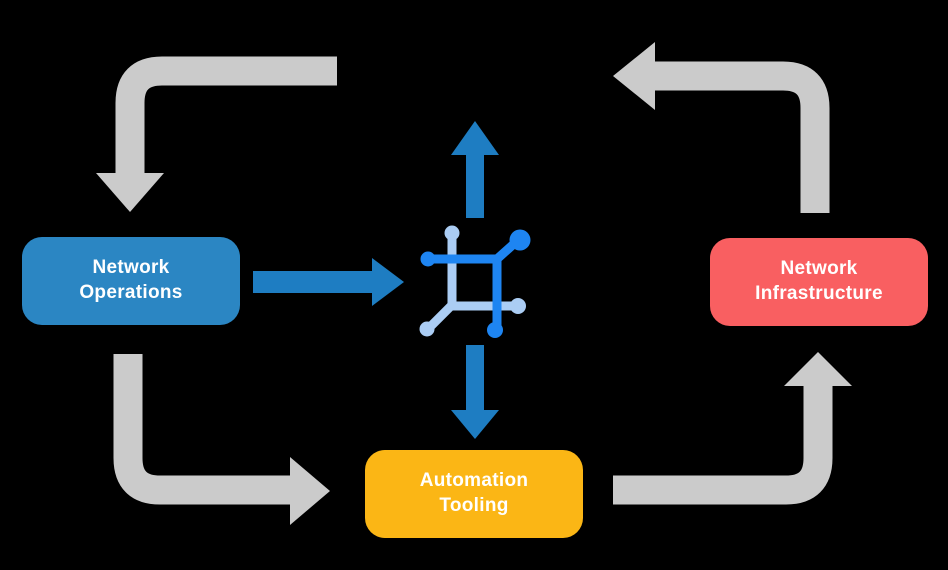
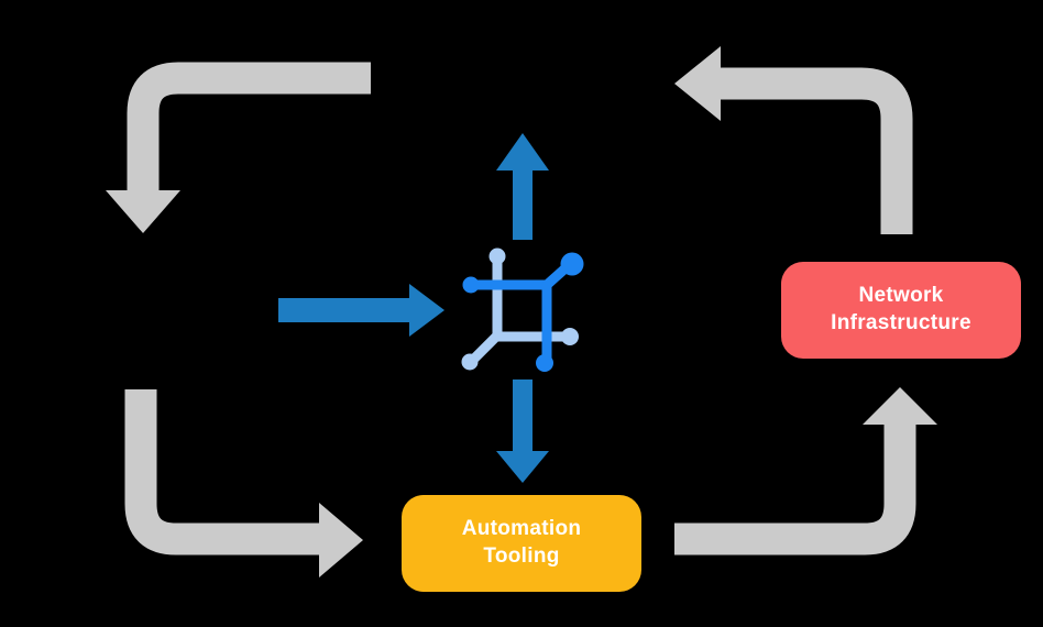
- Network Operations
  Network Infrastructure
  Automation Tooling
